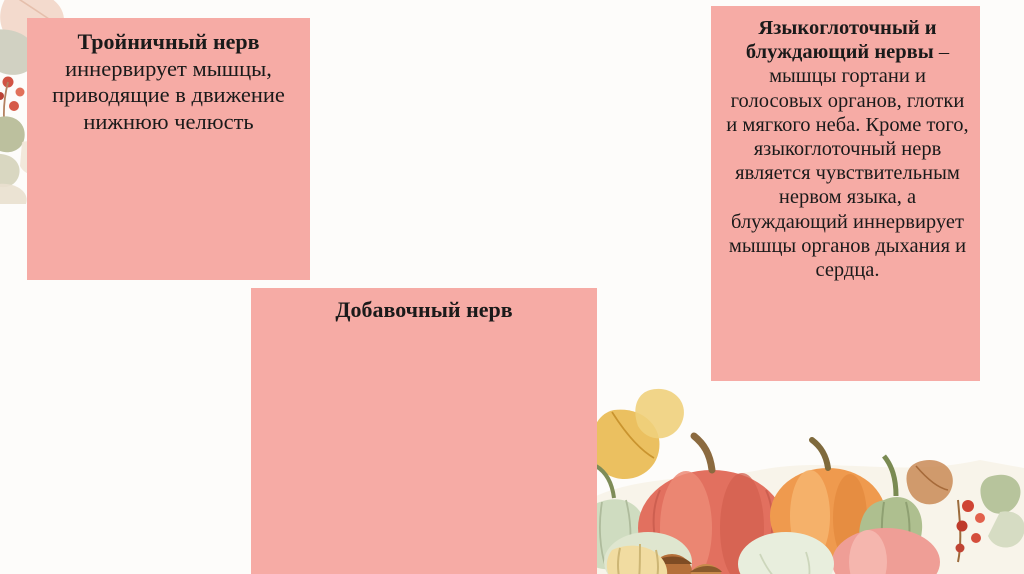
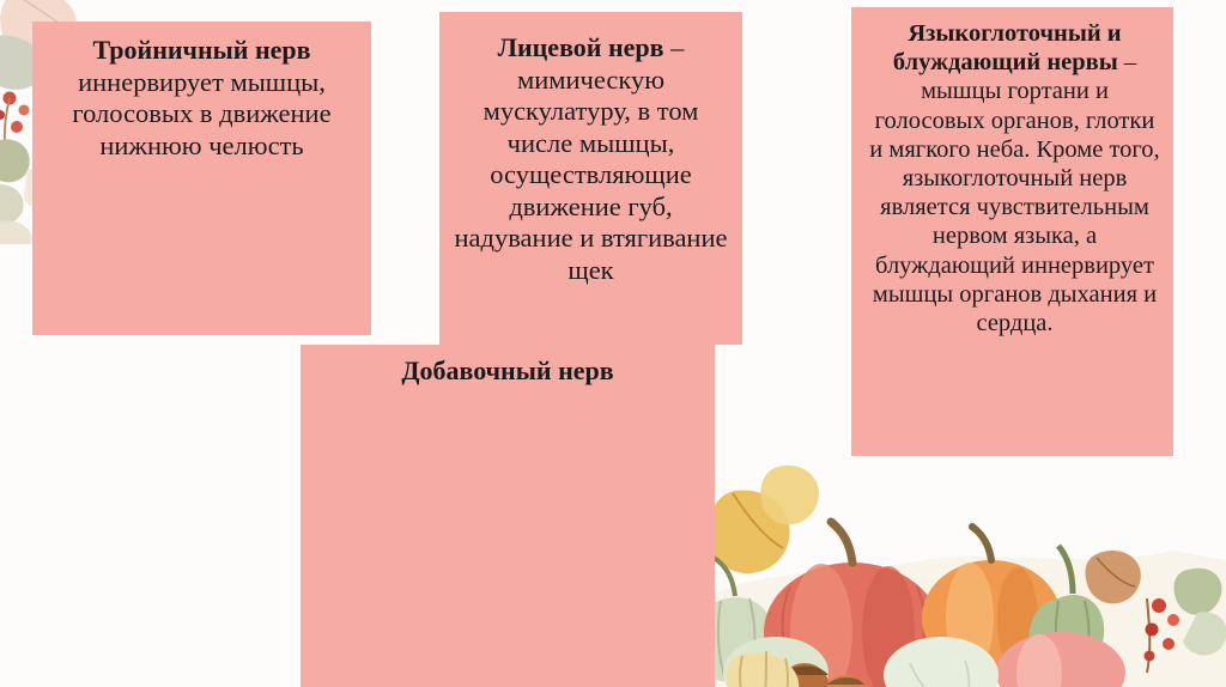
  Тройничный нерв
- иннервирует мышцы, приводящие в движение нижнюю челюсть
+ иннервирует мышцы, голосовых в движение нижнюю челюсть
+ Лицевой нерв – мимическую мускулатуру, в том числе мышцы, осуществляющие движение губ, надувание и втягивание щек
  Языкоглоточный и блуждающий нервы – мышцы гортани и голосовых органов, глотки и мягкого неба. Кроме того, языкоглоточный нерв является чувствительным нервом языка, а блуждающий иннервирует мышцы органов дыхания и сердца.
  Добавочный нерв
